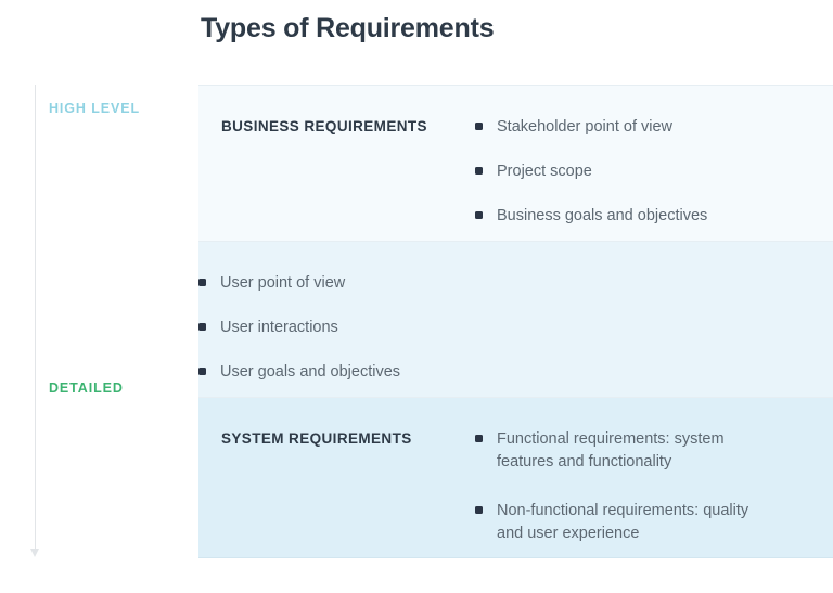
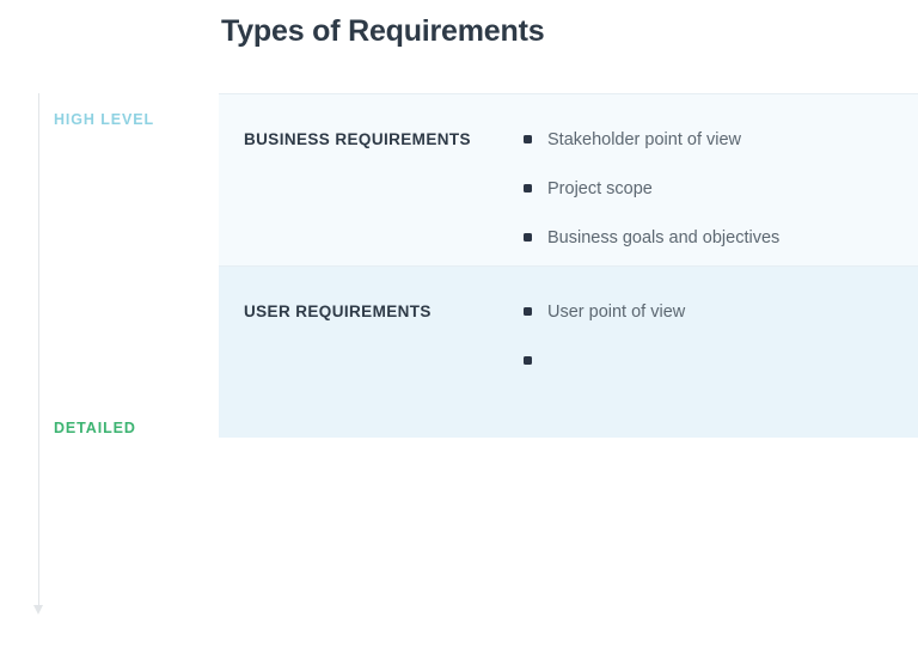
  Types of Requirements
  HIGH LEVEL
  DETAILED
  BUSINESS REQUIREMENTS
  Stakeholder point of view
  Project scope
  Business goals and objectives
+ USER REQUIREMENTS
  User point of view
- User interactions
- User goals and objectives
- SYSTEM REQUIREMENTS
- Functional requirements: system features and functionality
- Non-functional requirements: quality and user experience
